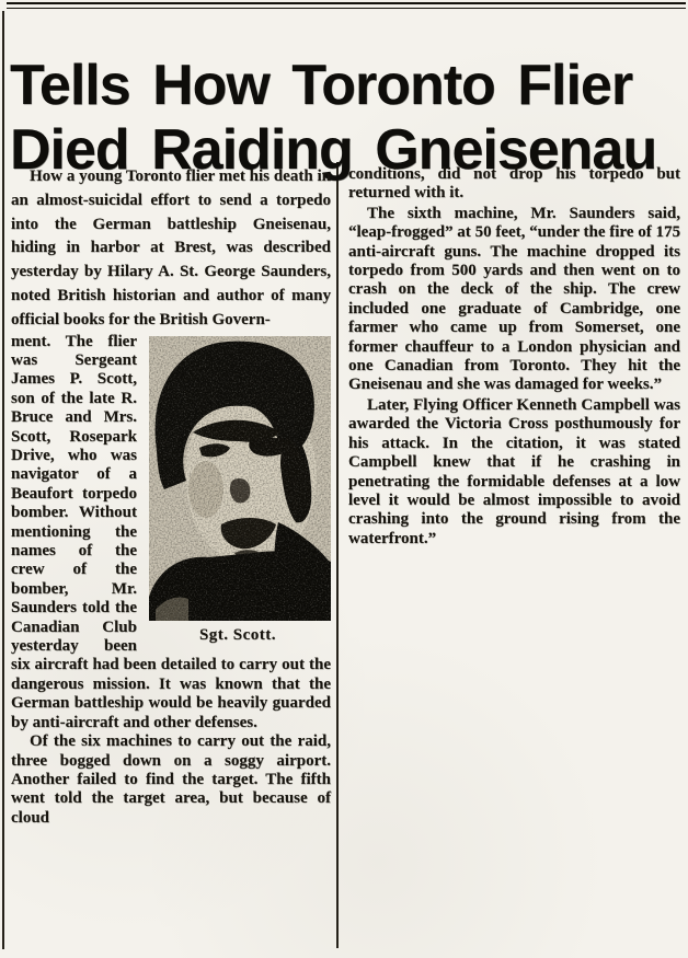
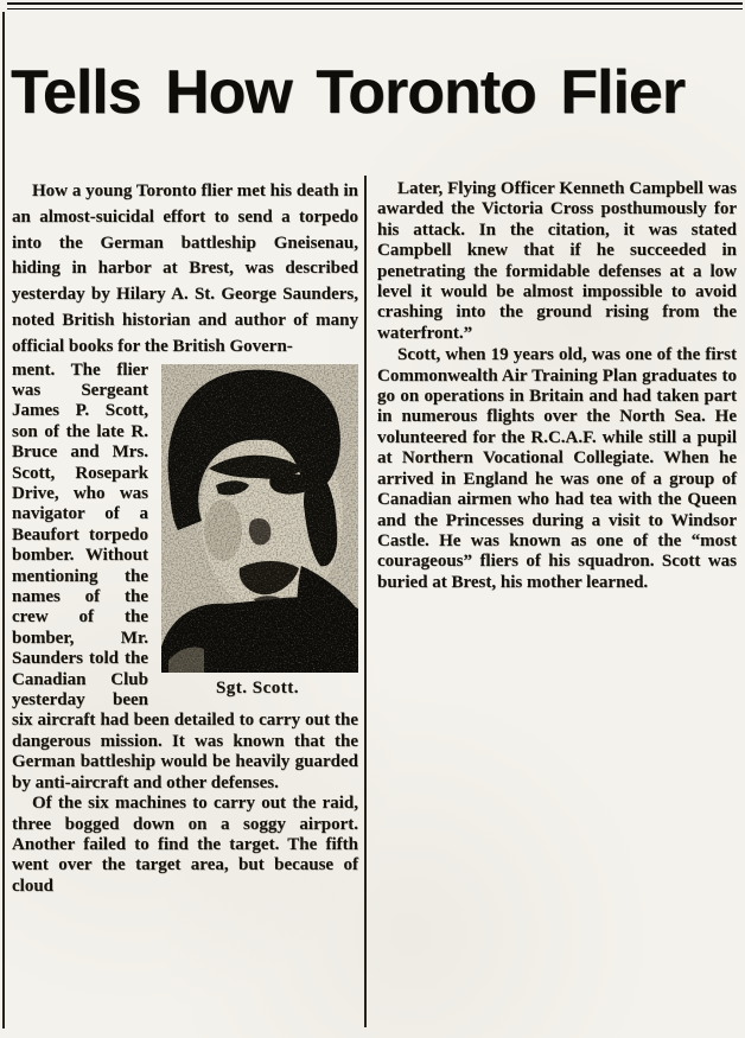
  Tells How Toronto Flier
- Died Raiding Gneisenau
  How a young Toronto flier met his death in an almost-suicidal effort to send a torpedo into the German battleship Gneisenau, hiding in harbor at Brest, was described yesterday by Hilary A. St. George Saunders, noted British historian and author of many official books for the British Govern-
  Sgt. Scott.
  ment. The flier was Sergeant James P. Scott, son of the late R. Bruce and Mrs. Scott, Rosepark Drive, who was navigator of a Beaufort torpedo bomber. Without mentioning the names of the crew of the bomber, Mr. Saunders told the Canadian Club yesterday been six aircraft had been detailed to carry out the dangerous mission. It was known that the German battleship would be heavily guarded by anti-aircraft and other defenses.
- Of the six machines to carry out the raid, three bogged down on a soggy airport. Another failed to find the target. The fifth went told the target area, but because of cloud
+ Of the six machines to carry out the raid, three bogged down on a soggy airport. Another failed to find the target. The fifth went over the target area, but because of cloud
- conditions, did not drop his torpedo but returned with it.
- The sixth machine, Mr. Saunders said, “leap-frogged” at 50 feet, “under the fire of 175 anti-aircraft guns. The machine dropped its torpedo from 500 yards and then went on to crash on the deck of the ship. The crew included one graduate of Cambridge, one farmer who came up from Somerset, one former chauffeur to a London physician and one Canadian from Toronto. They hit the Gneisenau and she was damaged for weeks.”
- Later, Flying Officer Kenneth Campbell was awarded the Victoria Cross posthumously for his attack. In the citation, it was stated Campbell knew that if he crashing in penetrating the formidable defenses at a low level it would be almost impossible to avoid crashing into the ground rising from the waterfront.”
+ Later, Flying Officer Kenneth Campbell was awarded the Victoria Cross posthumously for his attack. In the citation, it was stated Campbell knew that if he succeeded in penetrating the formidable defenses at a low level it would be almost impossible to avoid crashing into the ground rising from the waterfront.”
+ Scott, when 19 years old, was one of the first Commonwealth Air Training Plan graduates to go on operations in Britain and had taken part in numerous flights over the North Sea. He volunteered for the R.C.A.F. while still a pupil at Northern Vocational Collegiate. When he arrived in England he was one of a group of Canadian airmen who had tea with the Queen and the Princesses during a visit to Windsor Castle. He was known as one of the “most courageous” fliers of his squadron. Scott was buried at Brest, his mother learned.
